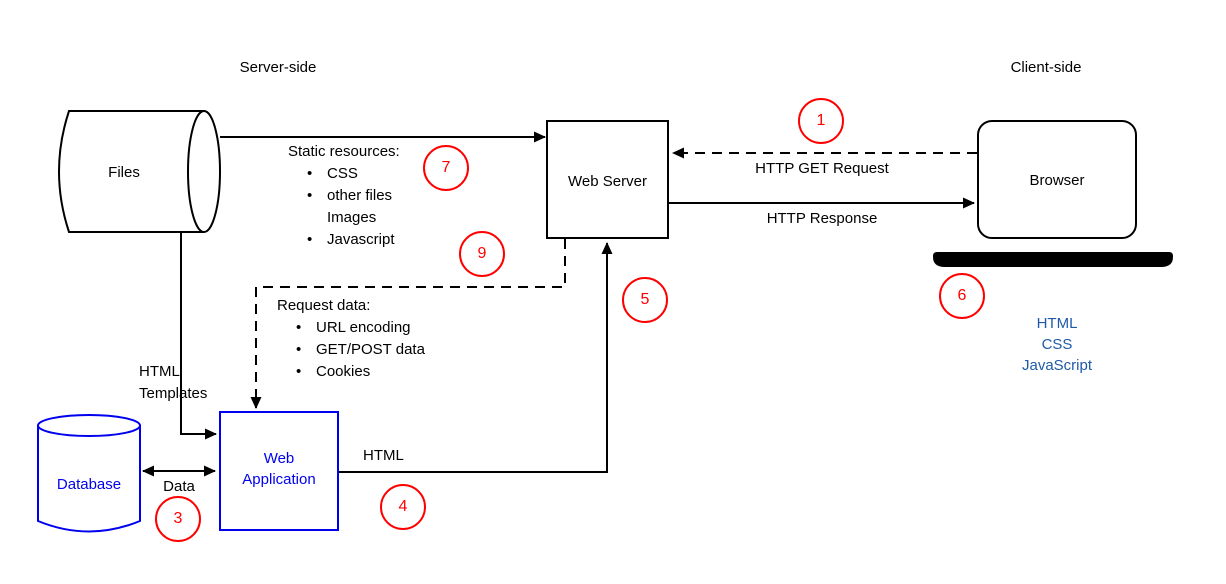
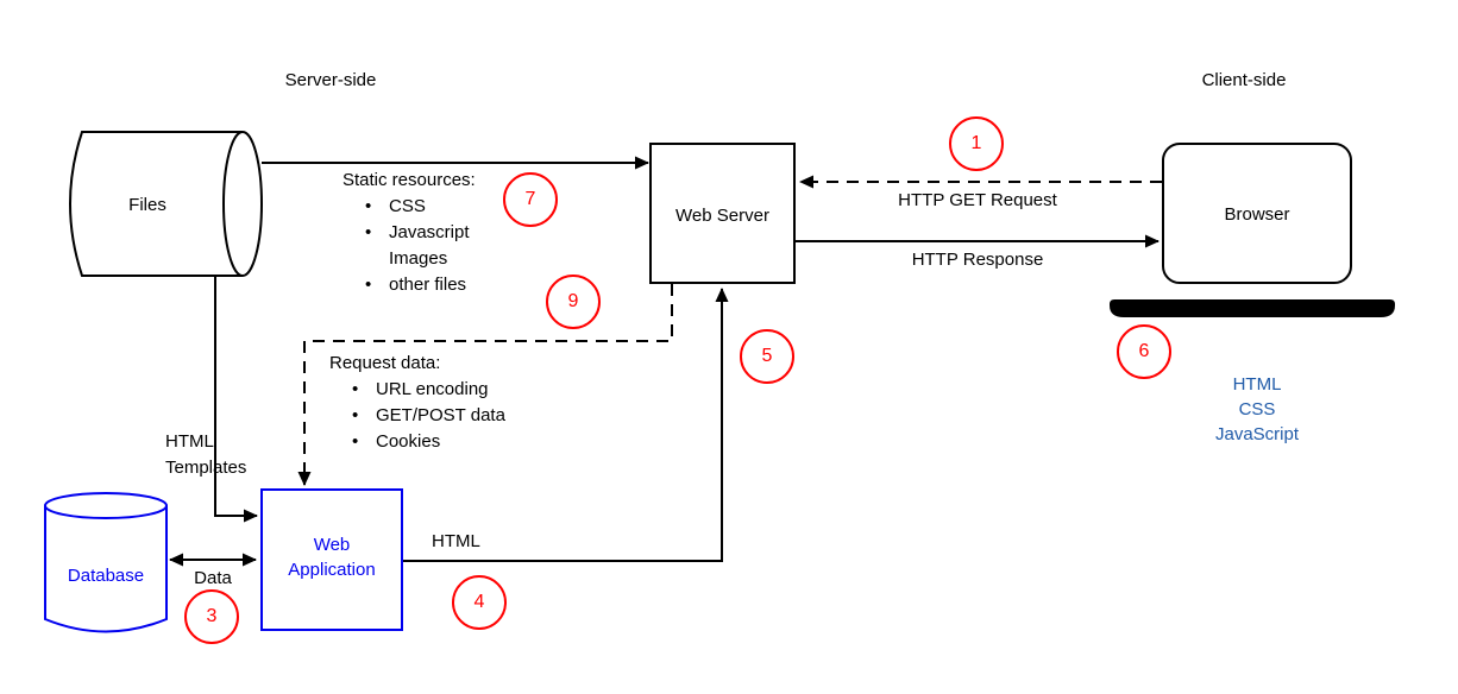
  Server-side
  Client-side
  Files
  Web Server
  Browser
  Database
  Web
  Application
  HTML
  CSS
  JavaScript
  HTTP GET Request
  HTTP Response
  HTML
  Templates
  Data
  HTML
  Static resources:
  •
  CSS
  •
- other files
+ Javascript
  Images
  •
- Javascript
+ other files
  Request data:
  •
  URL encoding
  •
  GET/POST data
  •
  Cookies
  1
  9
  3
  4
  5
  6
  7
